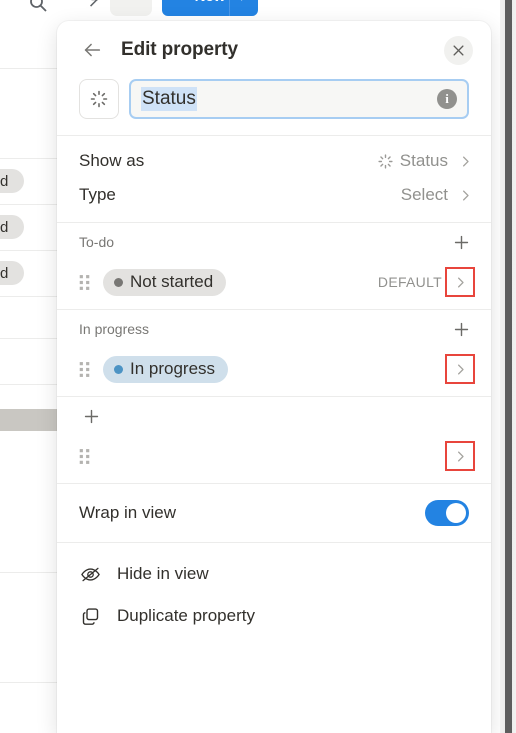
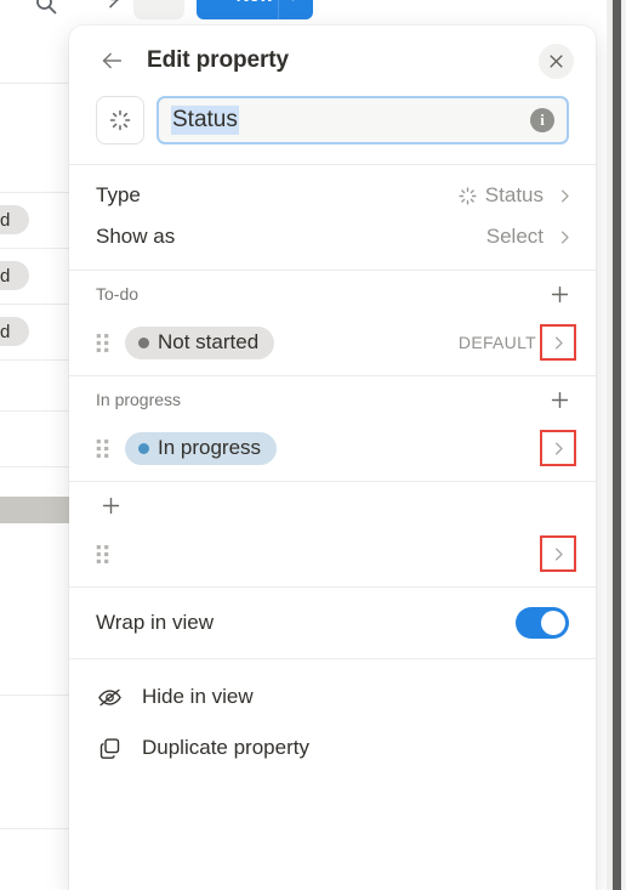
  d
  d
  d
  Edit property
  Status
  i
- Show as
+ Type
  Status
- Type
+ Show as
  Select
  To-do
  Not started
  DEFAULT
  In progress
  In progress
  Wrap in view
  Hide in view
  Duplicate property
